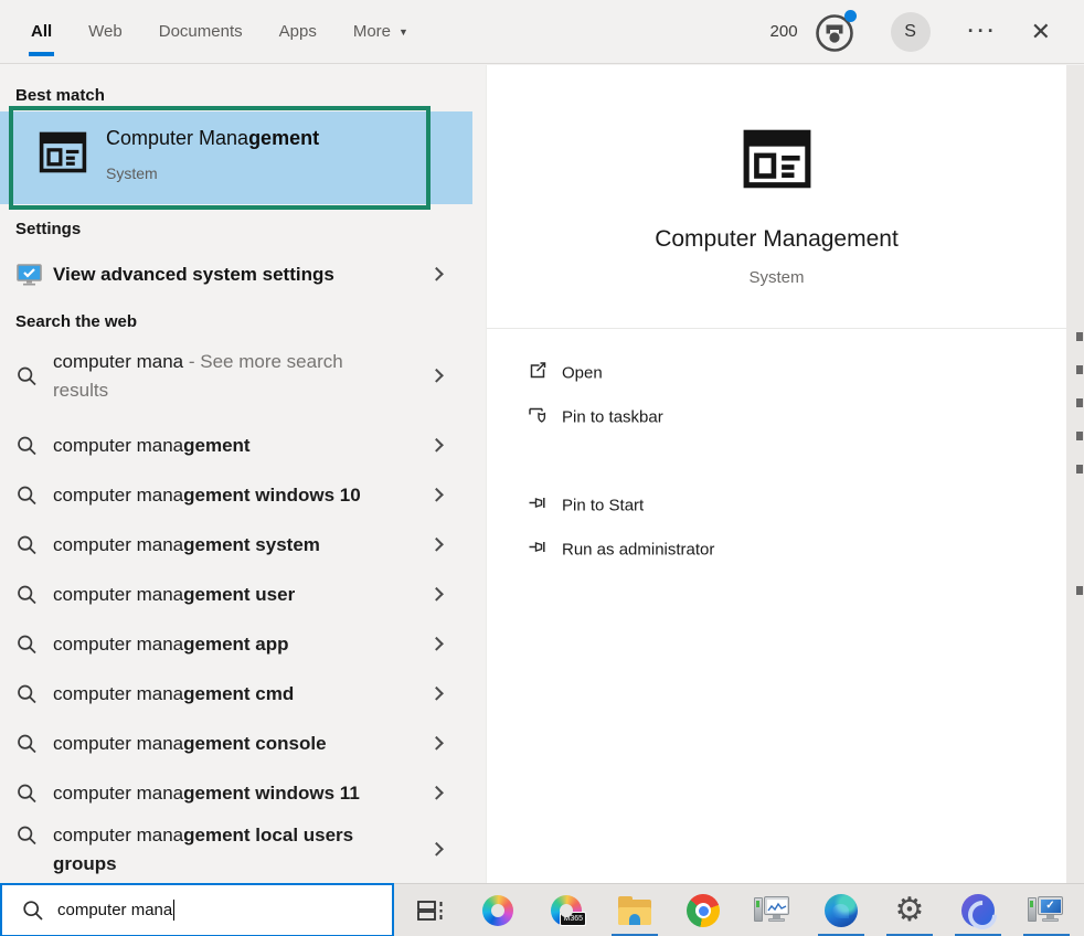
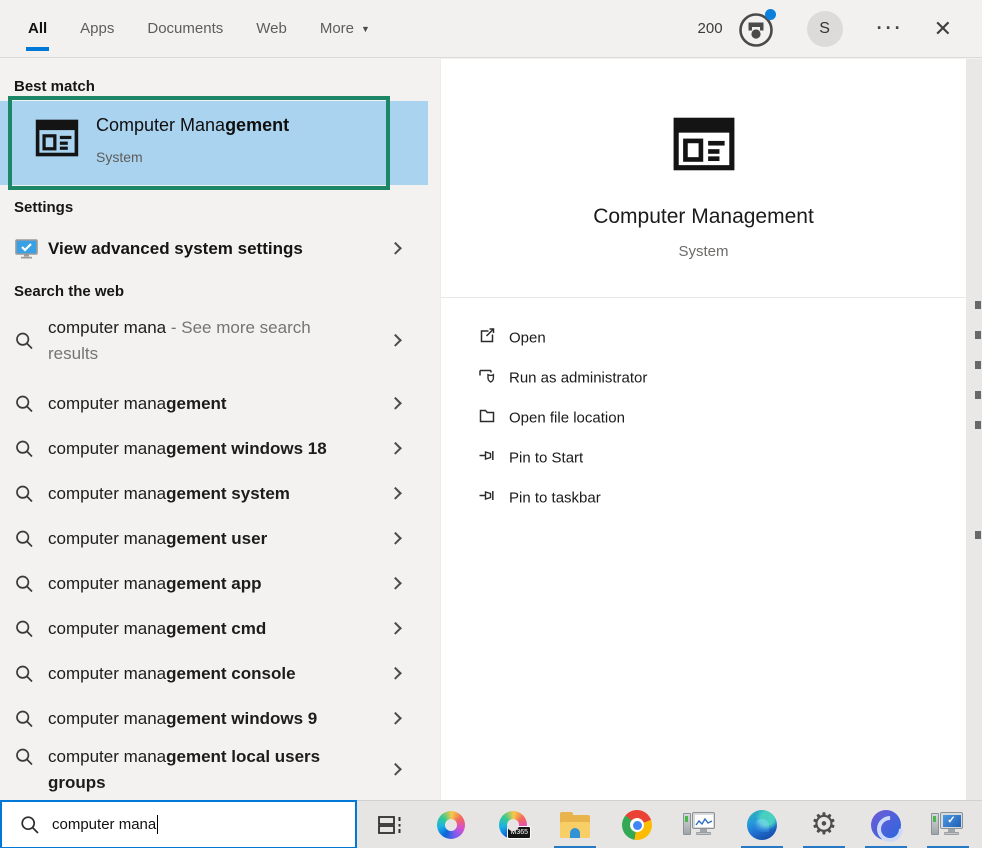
  All
- Web
+ Apps
  Documents
- Apps
+ Web
  More
  200
  S
  Best match
  Computer Management
  System
  Settings
  View advanced system settings
  Search the web
  computer mana - See more search results
  computer management
- computer management windows 10
+ computer management windows 18
  computer management system
  computer management user
  computer management app
  computer management cmd
  computer management console
- computer management windows 11
+ computer management windows 9
  computer management local users groups
  Computer Management
  System
  Open
- Pin to taskbar
+ Run as administrator
+ Open file location
  Pin to Start
- Run as administrator
+ Pin to taskbar
  computer mana
  ✓
